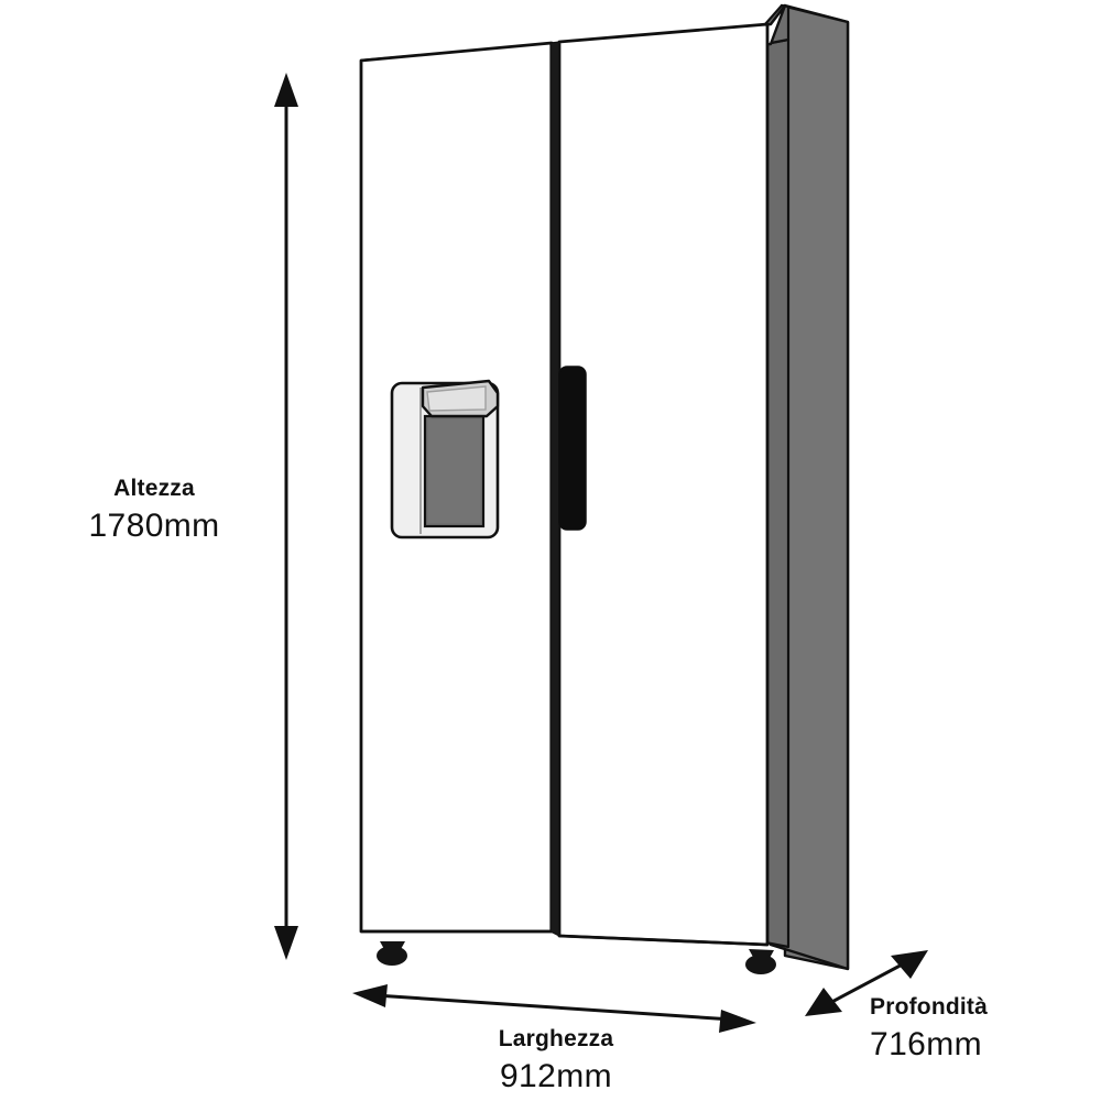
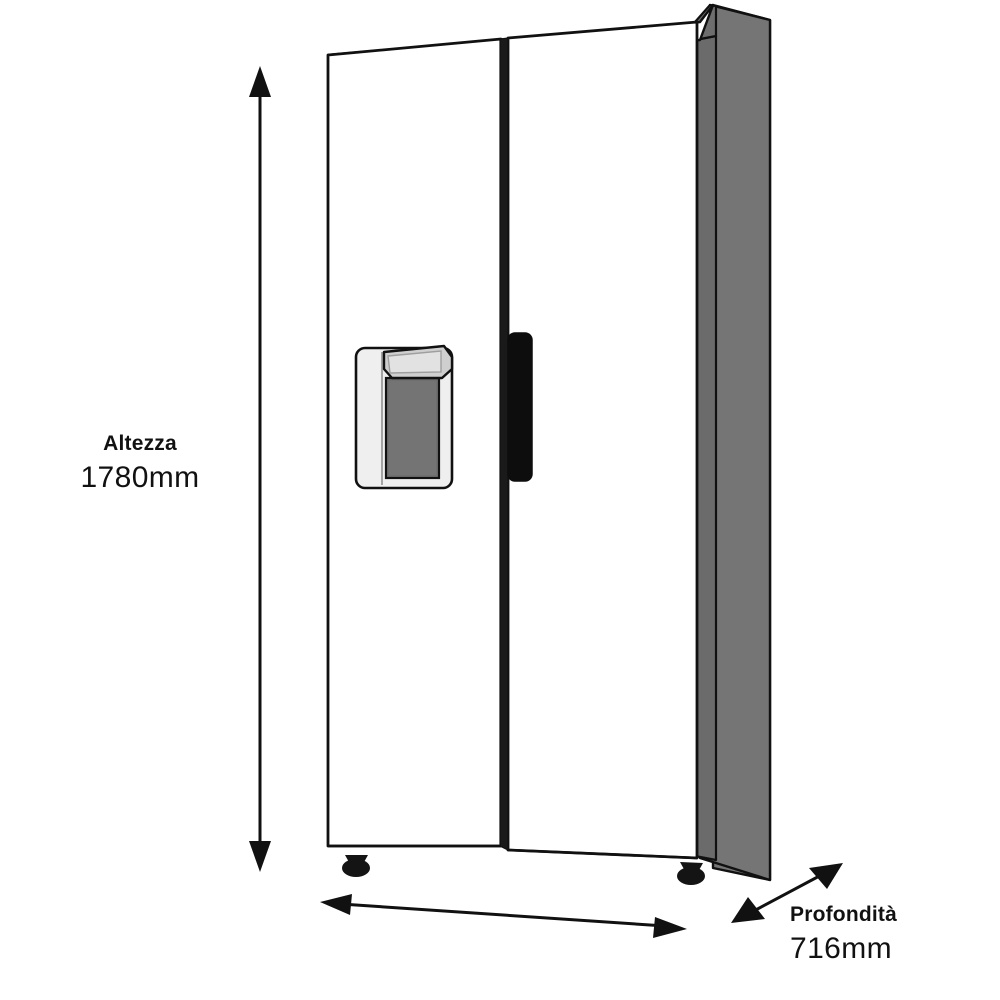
  Altezza
  1780mm
- Larghezza
- 912mm
  Profondità
  716mm
